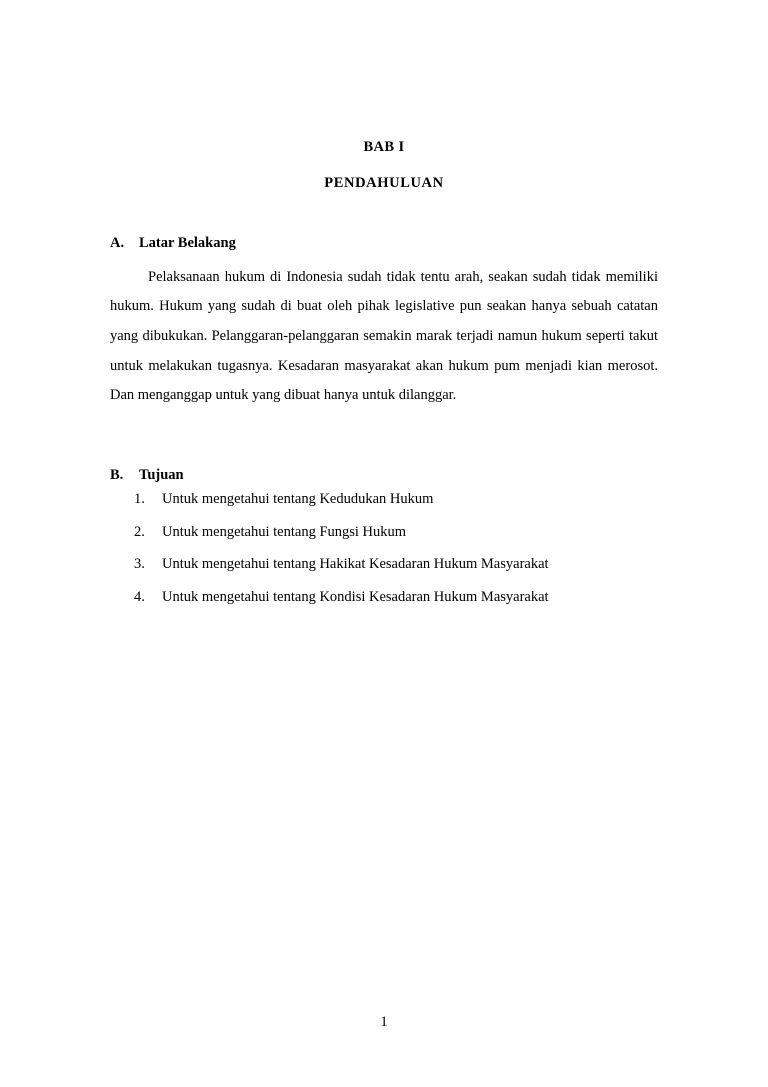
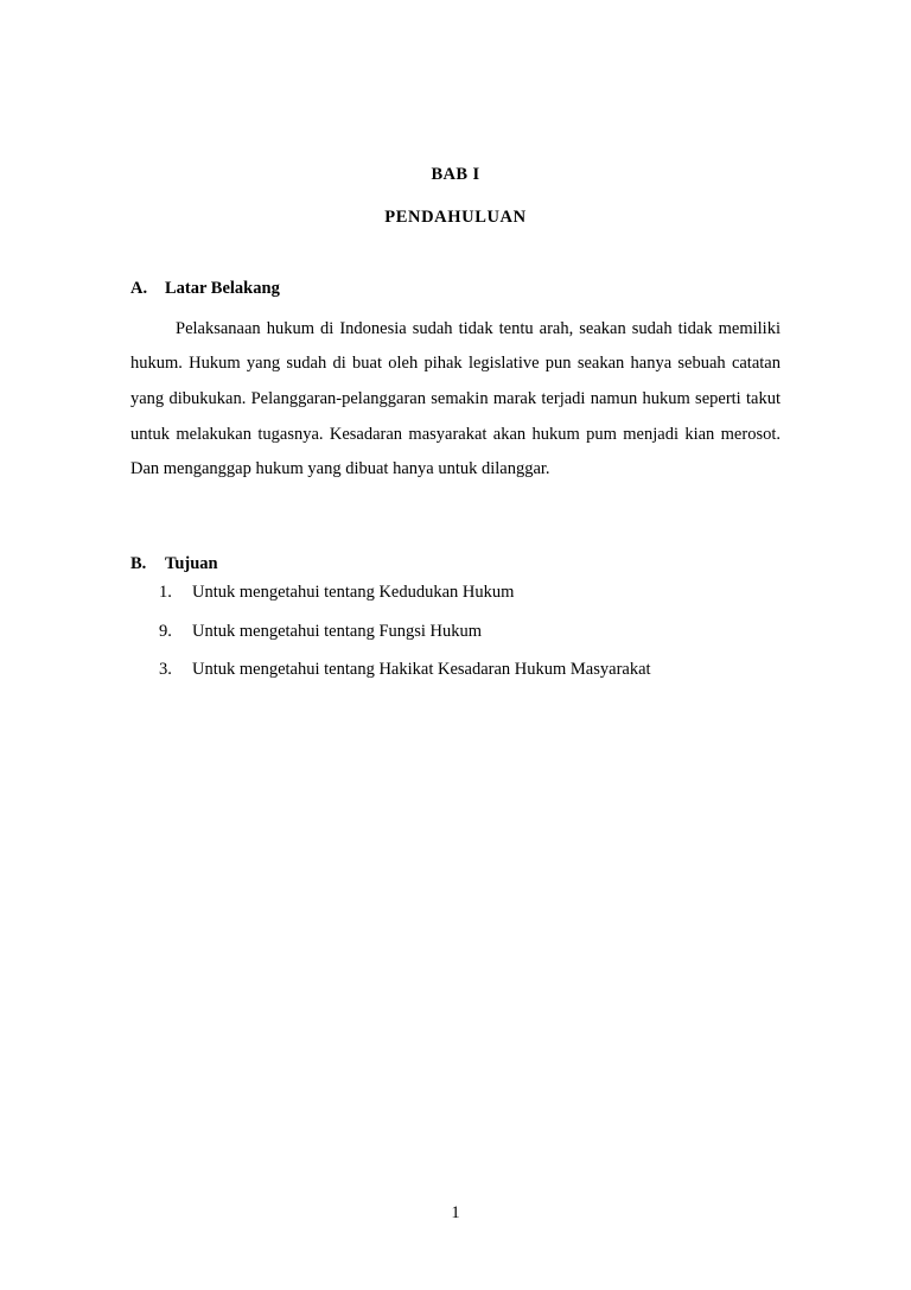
  BAB I
  PENDAHULUAN
  A.
  Latar Belakang
- Pelaksanaan hukum di Indonesia sudah tidak tentu arah, seakan sudah tidak memiliki hukum. Hukum yang sudah di buat oleh pihak legislative pun seakan hanya sebuah catatan yang dibukukan. Pelanggaran-pelanggaran semakin marak terjadi namun hukum seperti takut untuk melakukan tugasnya. Kesadaran masyarakat akan hukum pum menjadi kian merosot. Dan menganggap untuk yang dibuat hanya untuk dilanggar.
+ Pelaksanaan hukum di Indonesia sudah tidak tentu arah, seakan sudah tidak memiliki hukum. Hukum yang sudah di buat oleh pihak legislative pun seakan hanya sebuah catatan yang dibukukan. Pelanggaran-pelanggaran semakin marak terjadi namun hukum seperti takut untuk melakukan tugasnya. Kesadaran masyarakat akan hukum pum menjadi kian merosot. Dan menganggap hukum yang dibuat hanya untuk dilanggar.
  B.
  Tujuan
  1.
  Untuk mengetahui tentang Kedudukan Hukum
- 2.
+ 9.
  Untuk mengetahui tentang Fungsi Hukum
  3.
  Untuk mengetahui tentang Hakikat Kesadaran Hukum Masyarakat
- 4.
- Untuk mengetahui tentang Kondisi Kesadaran Hukum Masyarakat
  1
